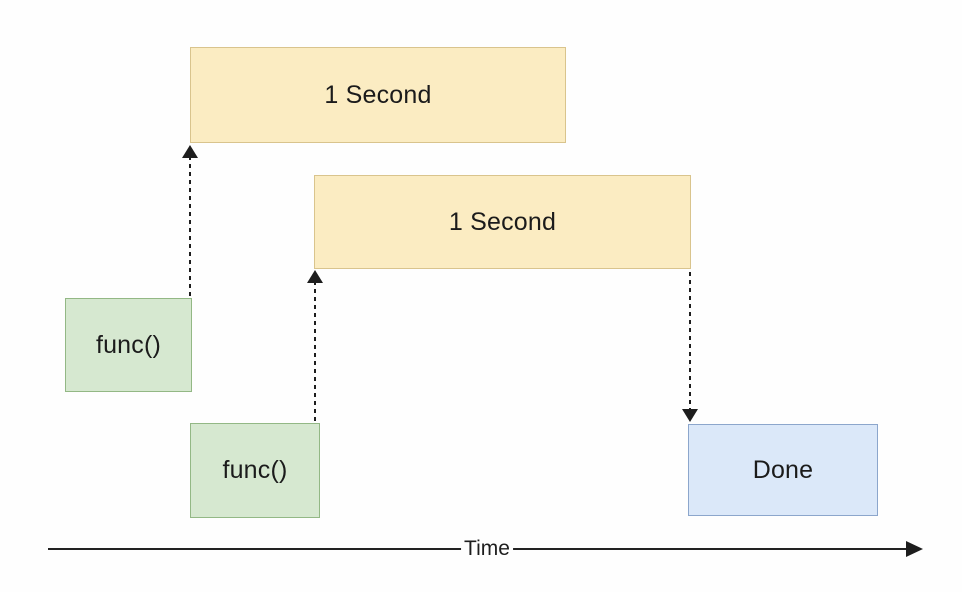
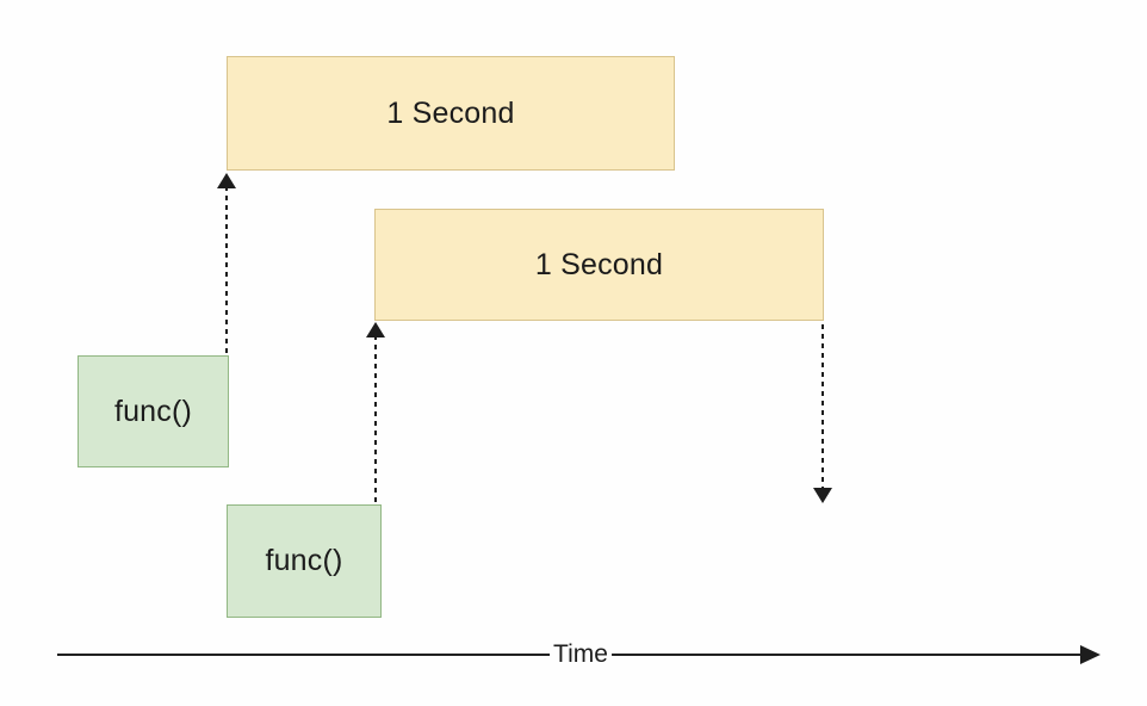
  1 Second
  1 Second
  func()
  func()
- Done
  Time
